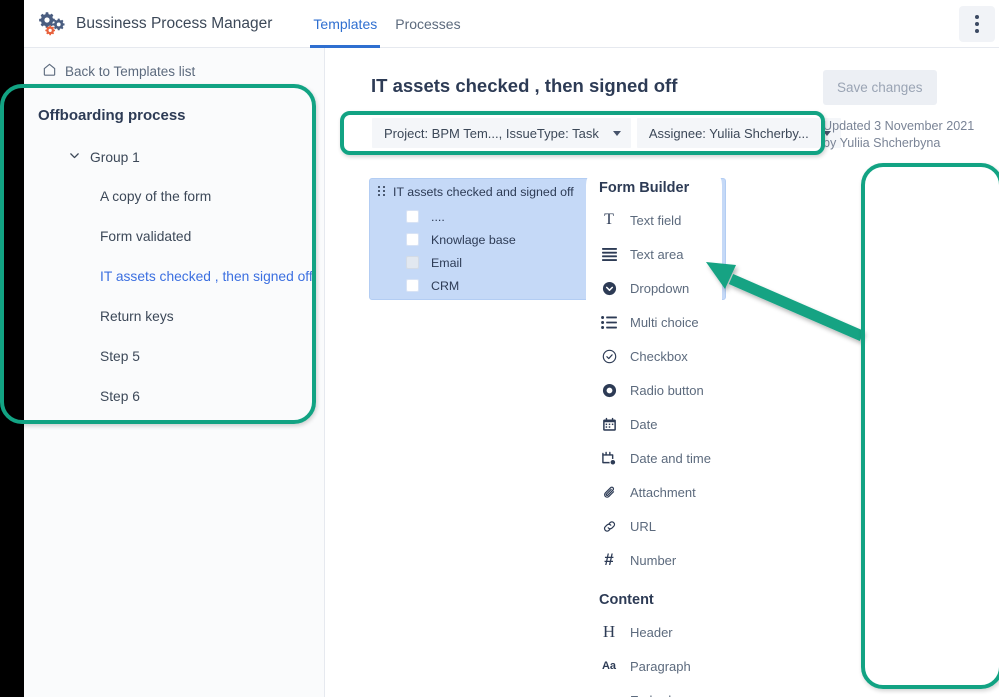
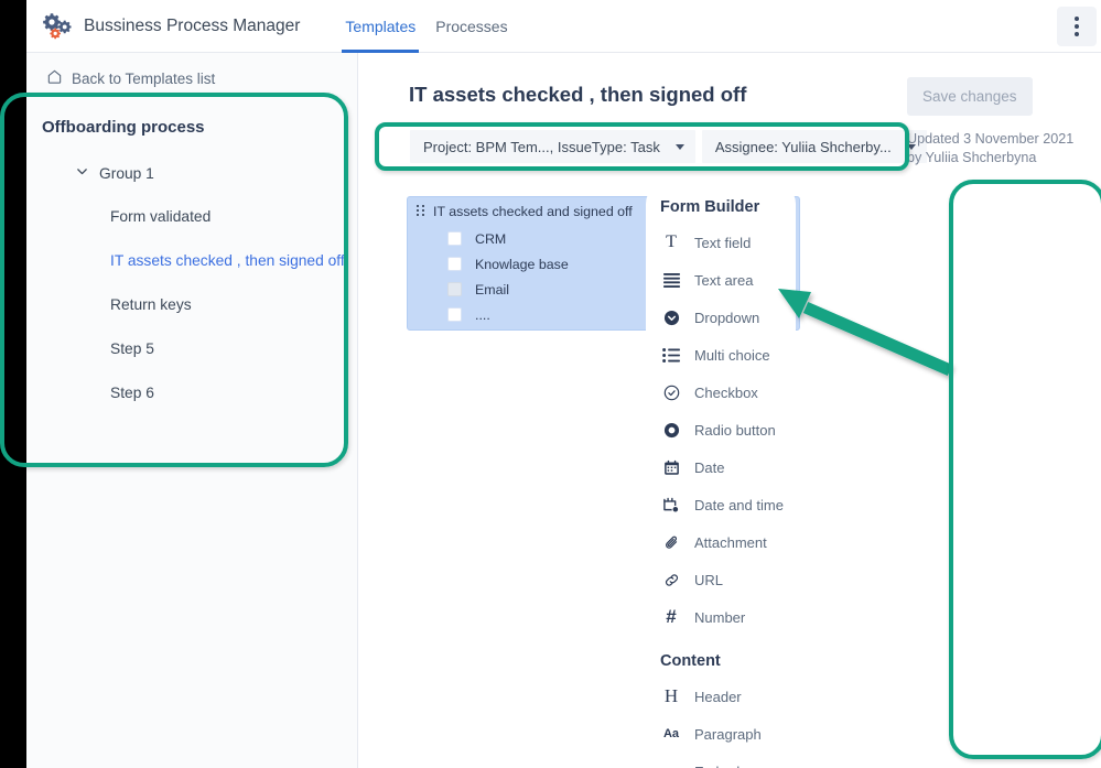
  Bussiness Process Manager
  Templates
  Processes
  Back to Templates list
  Offboarding process
  Group 1
- A copy of the form
  Form validated
  IT assets checked , then signed off
  Return keys
  Step 5
  Step 6
  IT assets checked , then signed off
  Project: BPM Tem..., IssueType: Task
  Assignee: Yuliia Shcherby...
  Save changes
  Updated 3 November 2021
  by Yuliia Shcherbyna
  IT assets checked and signed off
- ....
+ CRM
  Knowlage base
  Email
- CRM
+ ....
  Form Builder
  T
  Text field
  Text area
  Dropdown
  Multi choice
  Checkbox
  Radio button
  Date
  Date and time
  Attachment
  URL
  #
  Number
  Content
  H
  Header
  Aa
  Paragraph
